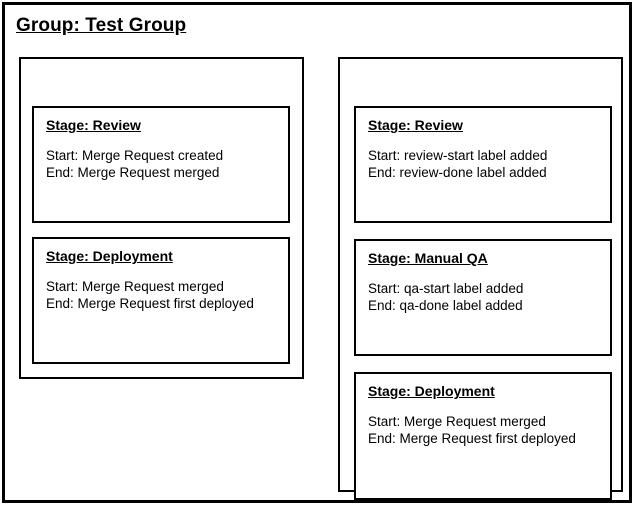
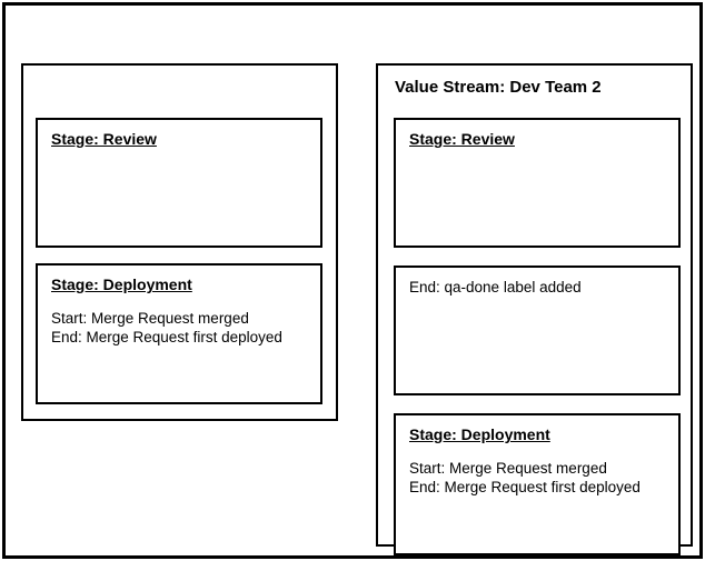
- Group: Test Group
  Stage: Review
- Start: Merge Request created
- End: Merge Request merged
  Stage: Deployment
  Start: Merge Request merged
  End: Merge Request first deployed
+ Value Stream: Dev Team 2
  Stage: Review
- Start: review-start label added
- End: review-done label added
- Stage: Manual QA
- Start: qa-start label added
  End: qa-done label added
  Stage: Deployment
  Start: Merge Request merged
  End: Merge Request first deployed
